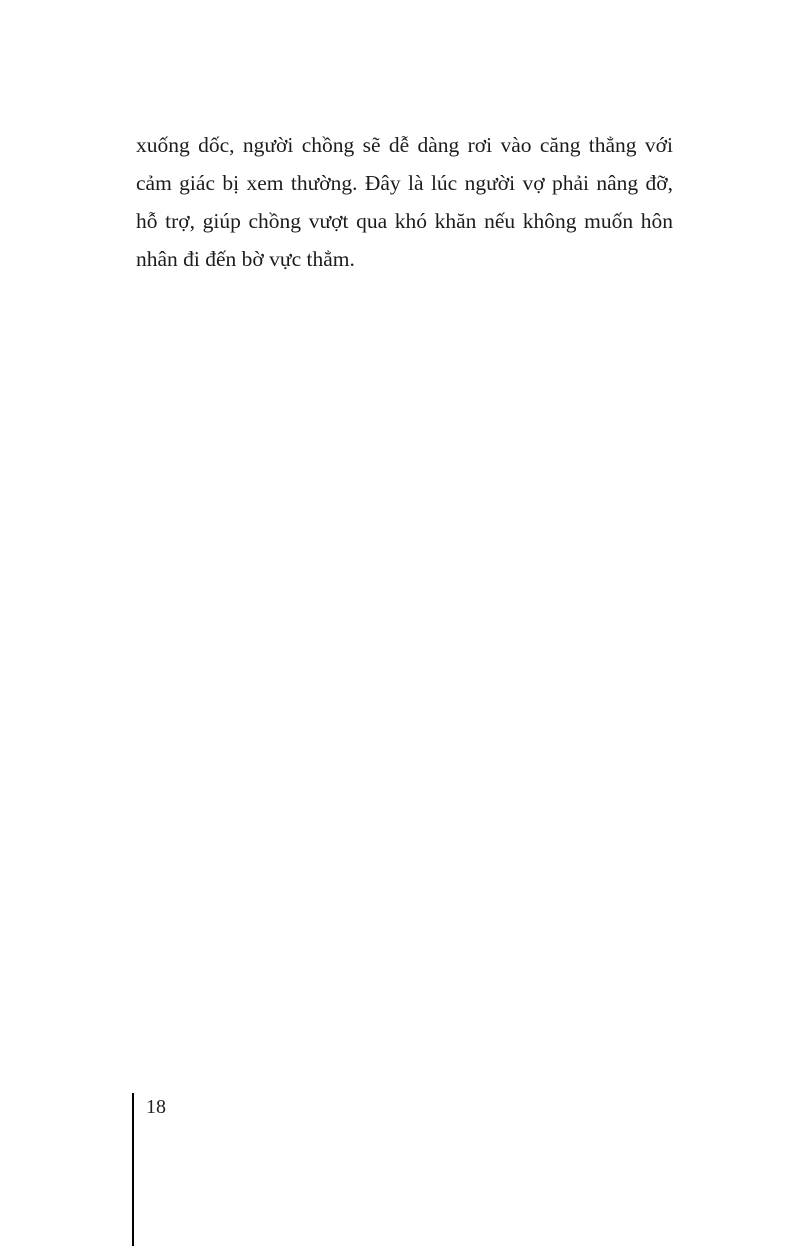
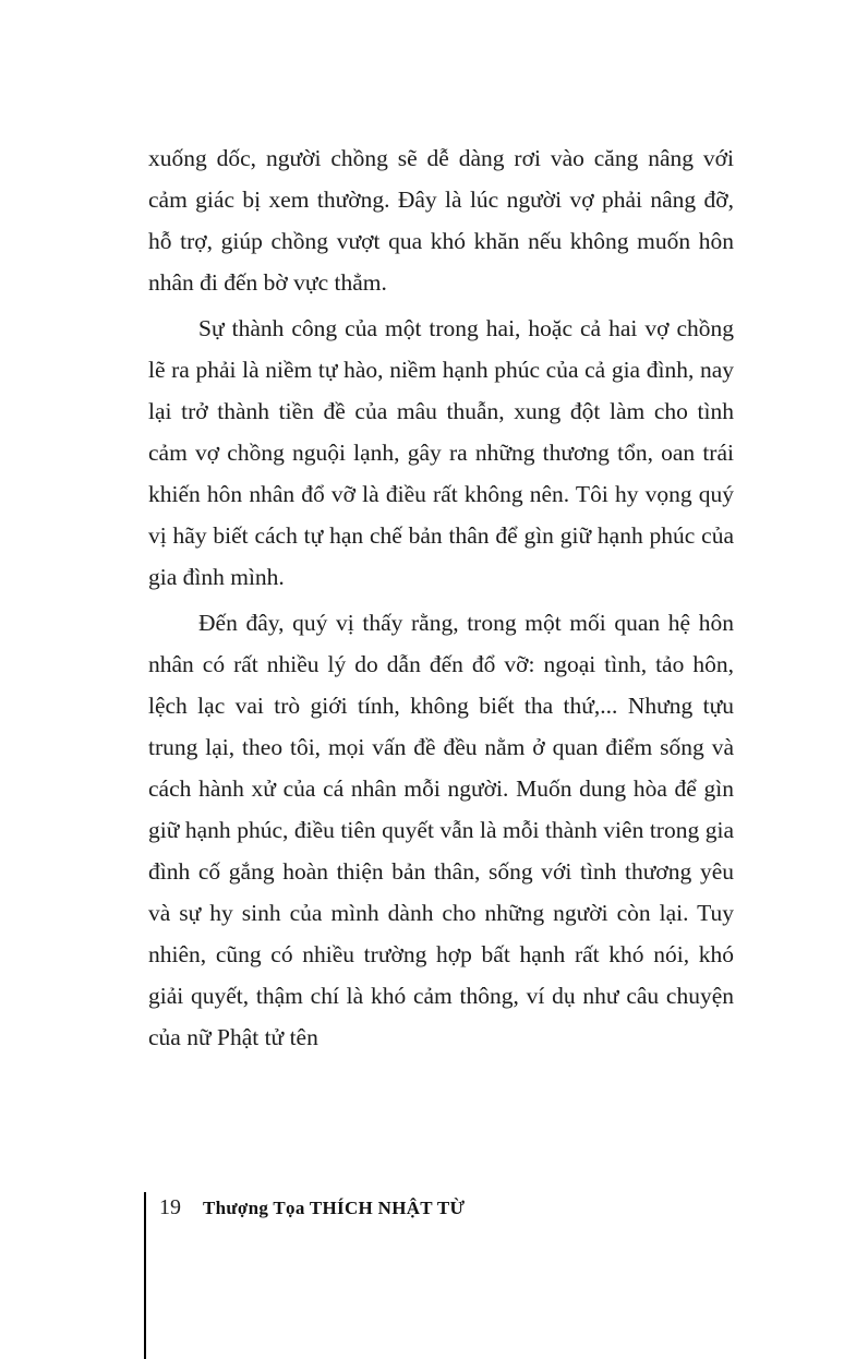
- xuống dốc, người chồng sẽ dễ dàng rơi vào căng thẳng với cảm giác bị xem thường. Đây là lúc người vợ phải nâng đỡ, hỗ trợ, giúp chồng vượt qua khó khăn nếu không muốn hôn nhân đi đến bờ vực thẳm.
+ xuống dốc, người chồng sẽ dễ dàng rơi vào căng nâng với cảm giác bị xem thường. Đây là lúc người vợ phải nâng đỡ, hỗ trợ, giúp chồng vượt qua khó khăn nếu không muốn hôn nhân đi đến bờ vực thẳm.
+ Sự thành công của một trong hai, hoặc cả hai vợ chồng lẽ ra phải là niềm tự hào, niềm hạnh phúc của cả gia đình, nay lại trở thành tiền đề của mâu thuẫn, xung đột làm cho tình cảm vợ chồng nguội lạnh, gây ra những thương tổn, oan trái khiến hôn nhân đổ vỡ là điều rất không nên. Tôi hy vọng quý vị hãy biết cách tự hạn chế bản thân để gìn giữ hạnh phúc của gia đình mình.
+ Đến đây, quý vị thấy rằng, trong một mối quan hệ hôn nhân có rất nhiều lý do dẫn đến đổ vỡ: ngoại tình, tảo hôn, lệch lạc vai trò giới tính, không biết tha thứ,... Nhưng tựu trung lại, theo tôi, mọi vấn đề đều nằm ở quan điểm sống và cách hành xử của cá nhân mỗi người. Muốn dung hòa để gìn giữ hạnh phúc, điều tiên quyết vẫn là mỗi thành viên trong gia đình cố gắng hoàn thiện bản thân, sống với tình thương yêu và sự hy sinh của mình dành cho những người còn lại. Tuy nhiên, cũng có nhiều trường hợp bất hạnh rất khó nói, khó giải quyết, thậm chí là khó cảm thông, ví dụ như câu chuyện của nữ Phật tử tên
- 18
+ 19
+ Thượng Tọa THÍCH NHẬT TỪ
